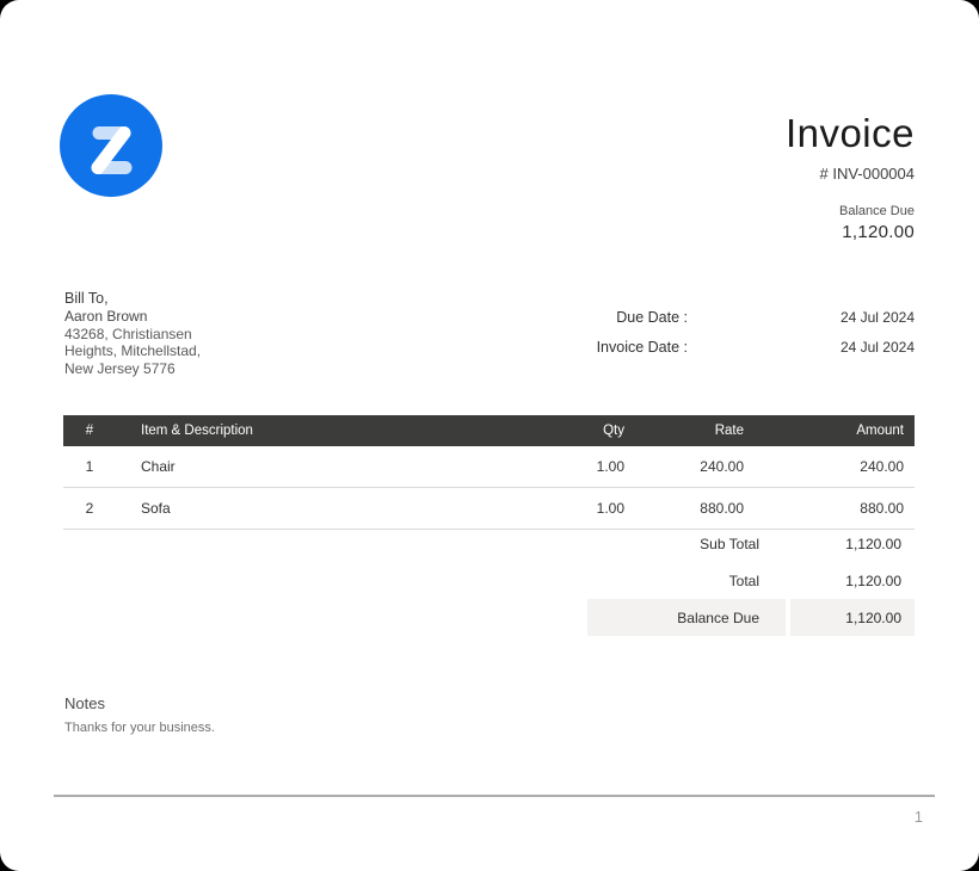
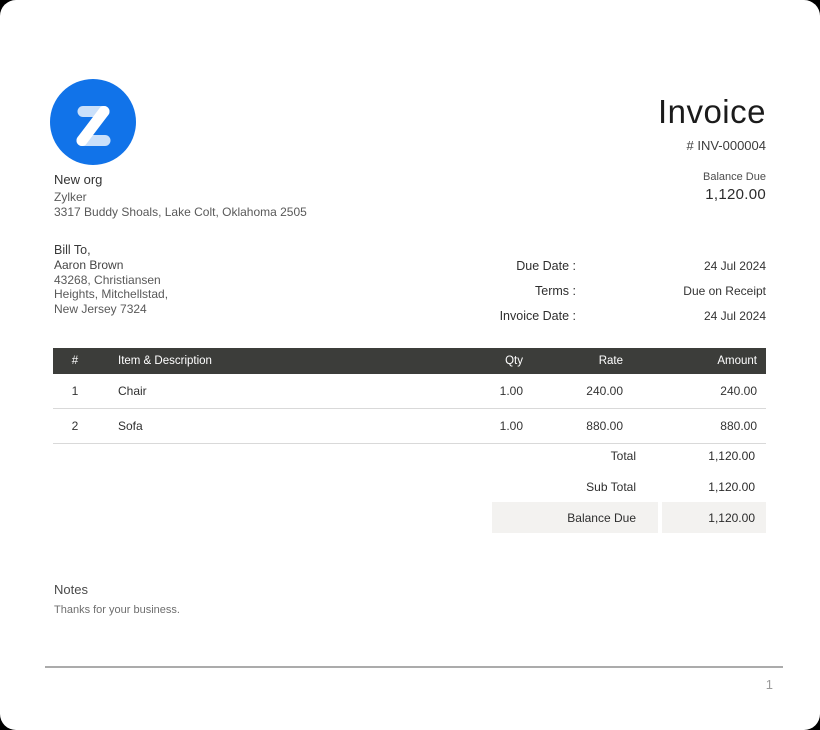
+ New org
+ Zylker
+ 3317 Buddy Shoals, Lake Colt, Oklahoma 2505
  Invoice
  # INV-000004
  Balance Due
  1,120.00
  Bill To,
  Aaron Brown
  43268, Christiansen
  Heights, Mitchellstad,
- New Jersey 5776
+ New Jersey 7324
  Due Date :
  24 Jul 2024
+ Terms :
+ Due on Receipt
  Invoice Date :
  24 Jul 2024
  #	Item & Description	Qty	Rate	Amount
  1	Chair	1.00	240.00	240.00
  2	Sofa	1.00	880.00	880.00
- Sub Total
+ Total
  1,120.00
- Total
+ Sub Total
  1,120.00
  Balance Due
  1,120.00
  Notes
  Thanks for your business.
  1
